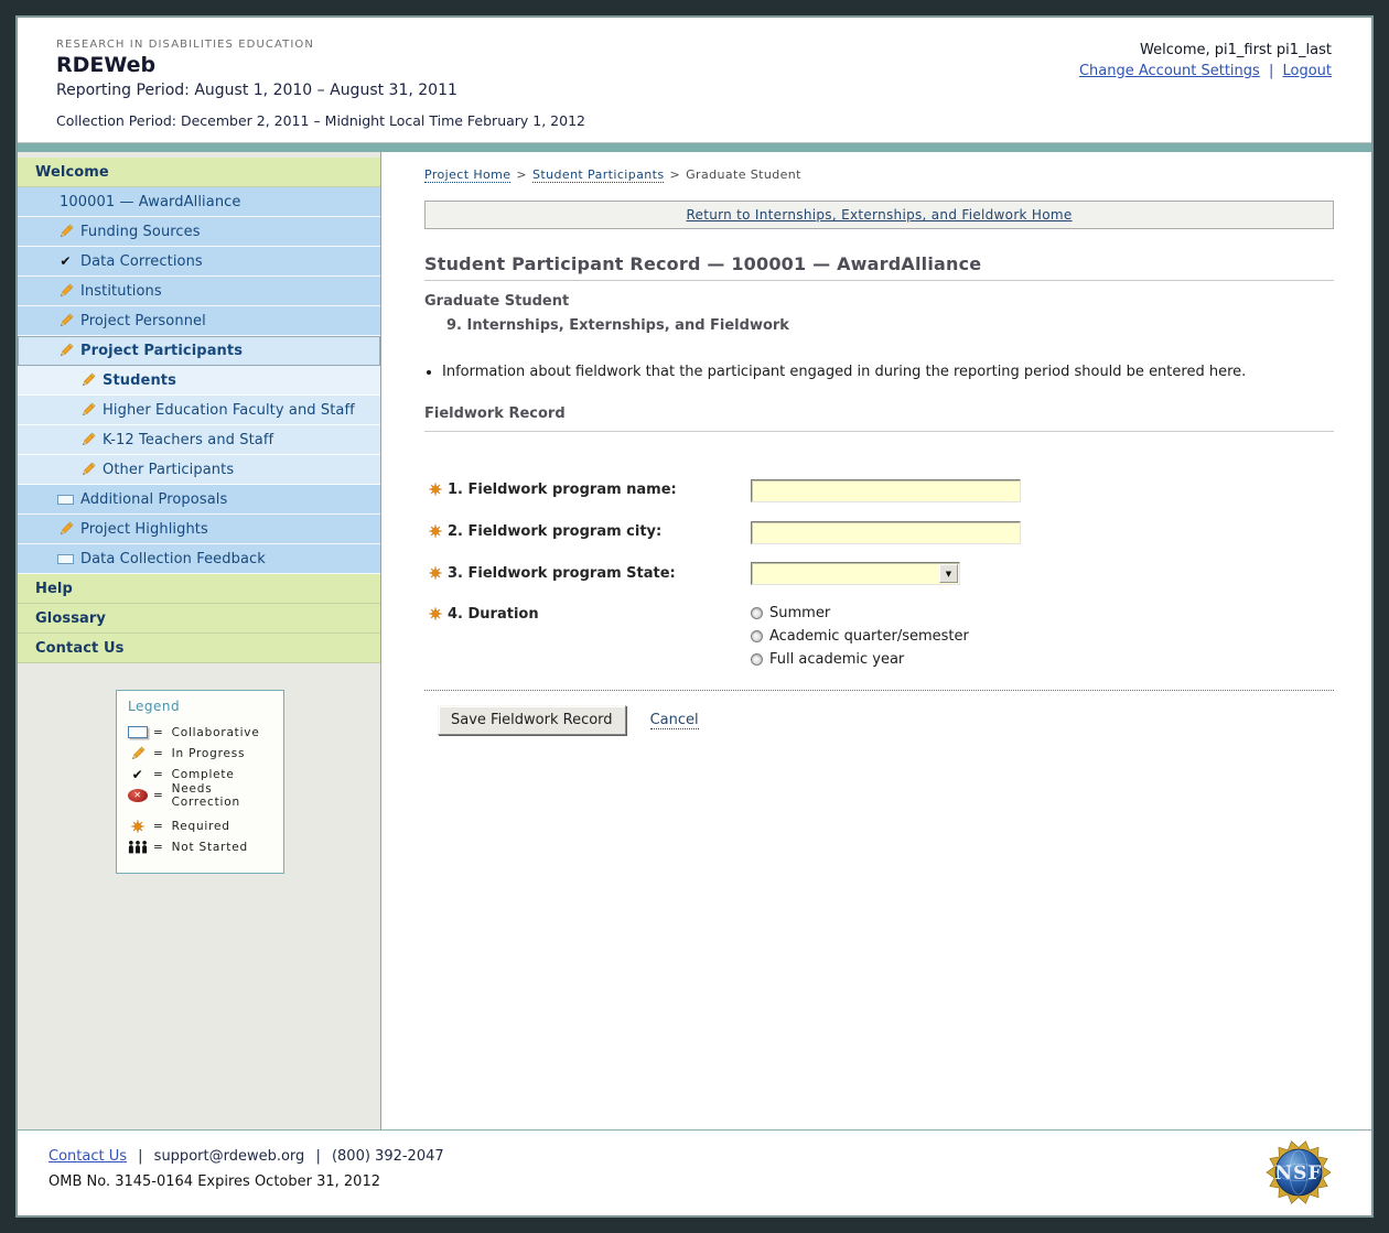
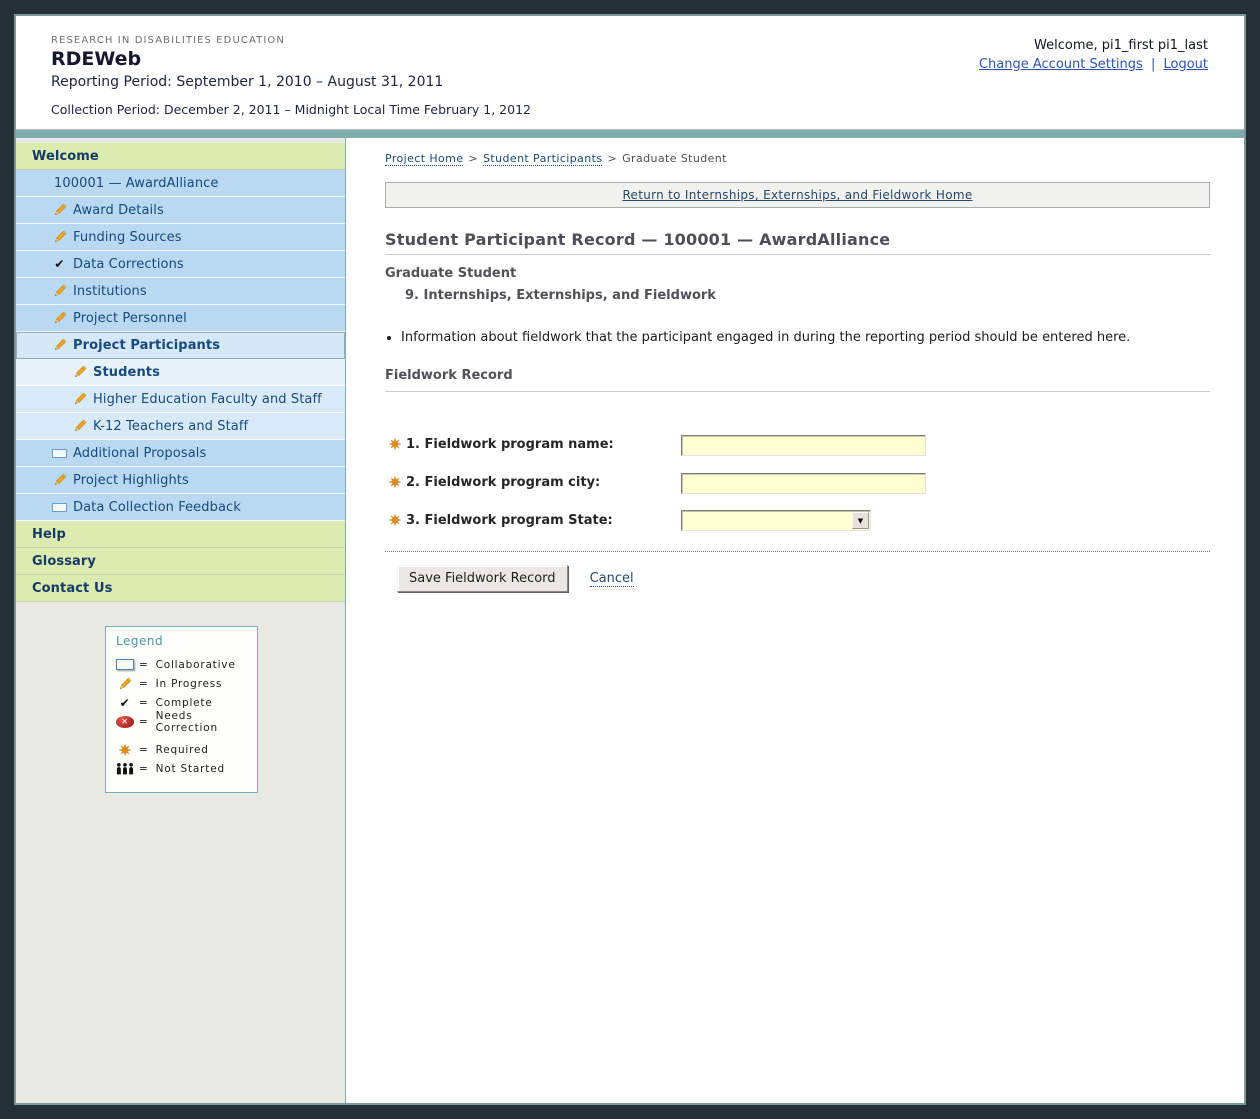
  RESEARCH IN DISABILITIES EDUCATION
  RDEWeb
- Reporting Period: August 1, 2010 – August 31, 2011
+ Reporting Period: September 1, 2010 – August 31, 2011
  Collection Period: December 2, 2011 – Midnight Local Time February 1, 2012
  Welcome, pi1_first pi1_last
  Change Account Settings | Logout
  Welcome
  100001 — AwardAlliance
+ Award Details
  Funding Sources
  ✔
  Data Corrections
  Institutions
  Project Personnel
  Project Participants
  Students
  Higher Education Faculty and Staff
  K-12 Teachers and Staff
- Other Participants
  Additional Proposals
  Project Highlights
  Data Collection Feedback
  Help
  Glossary
  Contact Us
  Legend
  =
  Collaborative
  =
  In Progress
  ✔
  =
  Complete
  ✕
  =
  Needs Correction
  =
  Required
  =
  Not Started
  Project Home > Student Participants > Graduate Student
  Return to Internships, Externships, and Fieldwork Home
  Student Participant Record — 100001 — AwardAlliance
  Graduate Student
  9. Internships, Externships, and Fieldwork
  Information about fieldwork that the participant engaged in during the reporting period should be entered here.
  Fieldwork Record
  1. Fieldwork program name:
  2. Fieldwork program city:
  3. Fieldwork program State:
  ▼
- 4. Duration
- Summer
- Academic quarter/semester
- Full academic year
  Save Fieldwork Record
  Cancel
- Contact Us | support@rdeweb.org | (800) 392-2047
- OMB No. 3145-0164 Expires October 31, 2012
- NSF
